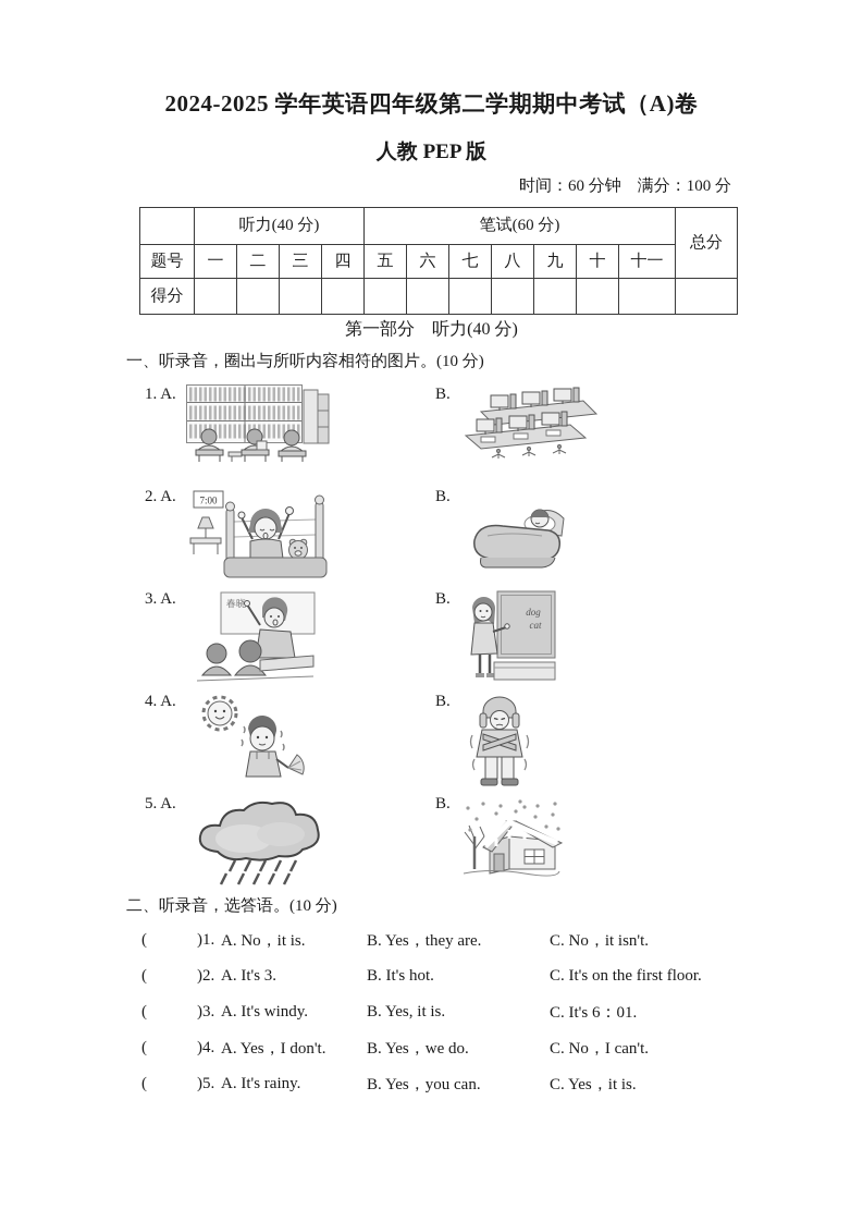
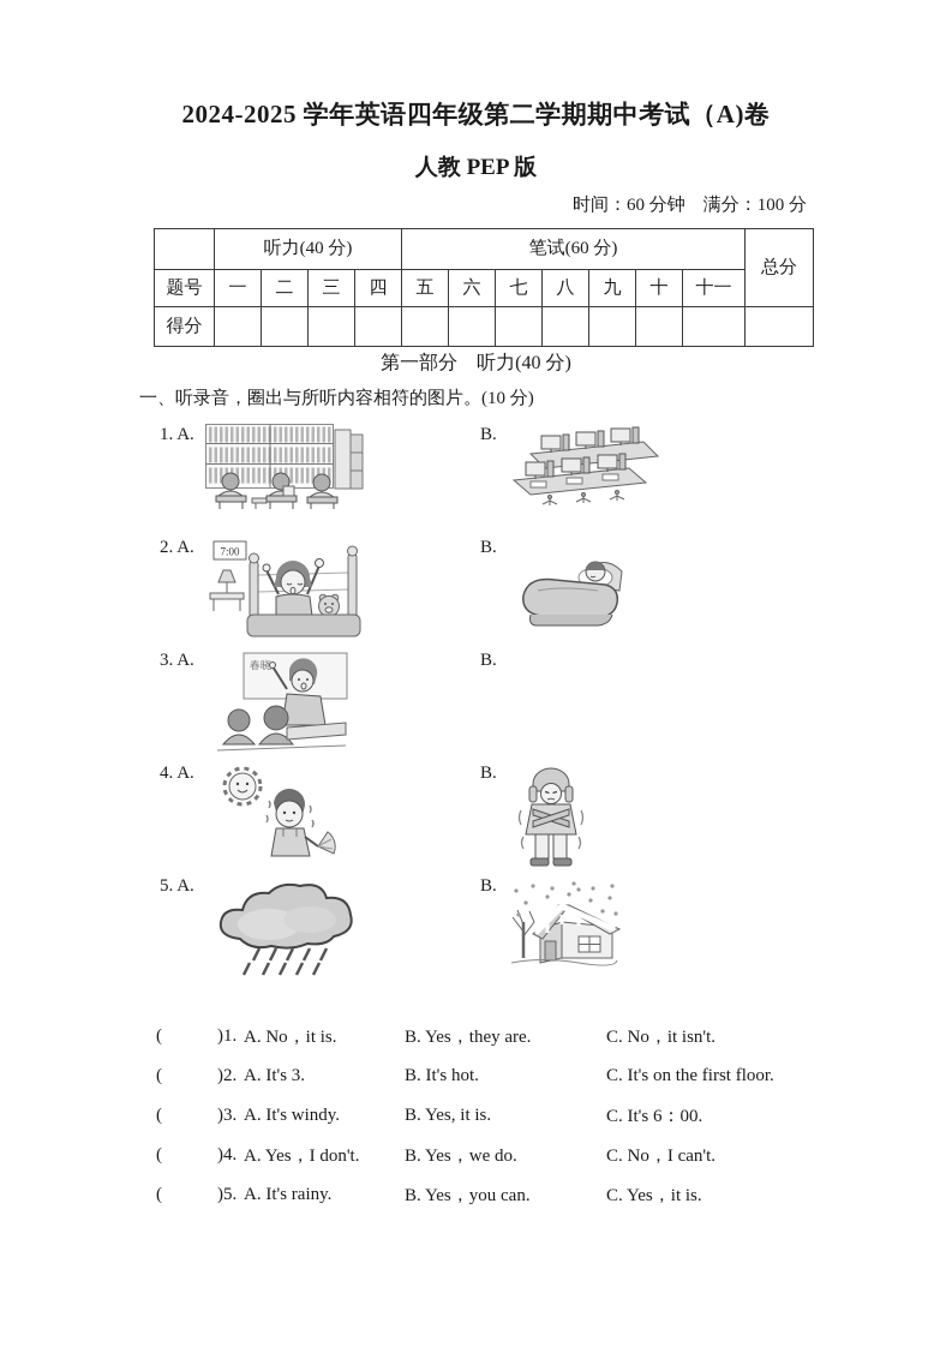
  2024-2025 学年英语四年级第二学期期中考试（A)卷
  人教 PEP 版
  时间：60 分钟 满分：100 分
  	听力(40 分)	笔试(60 分)	总分
  题号	一	二	三	四	五	六	七	八	九	十	十一
  得分
  第一部分 听力(40 分)
  一、听录音，圈出与所听内容相符的图片。(10 分)
  1. A.
  B.
  2. A.
  7:00
  B.
  3. A.
  春晓
  B.
- dog
- cat
  4. A.
  B.
  5. A.
  B.
- 二、听录音，选答语。(10 分)
  (
  )1.
  A. No，it is.
  B. Yes，they are.
  C. No，it isn't.
  (
  )2.
  A. It's 3.
  B. It's hot.
  C. It's on the first floor.
  (
  )3.
  A. It's windy.
  B. Yes, it is.
- C. It's 6：01.
+ C. It's 6：00.
  (
  )4.
  A. Yes，I don't.
  B. Yes，we do.
  C. No，I can't.
  (
  )5.
  A. It's rainy.
  B. Yes，you can.
  C. Yes，it is.
